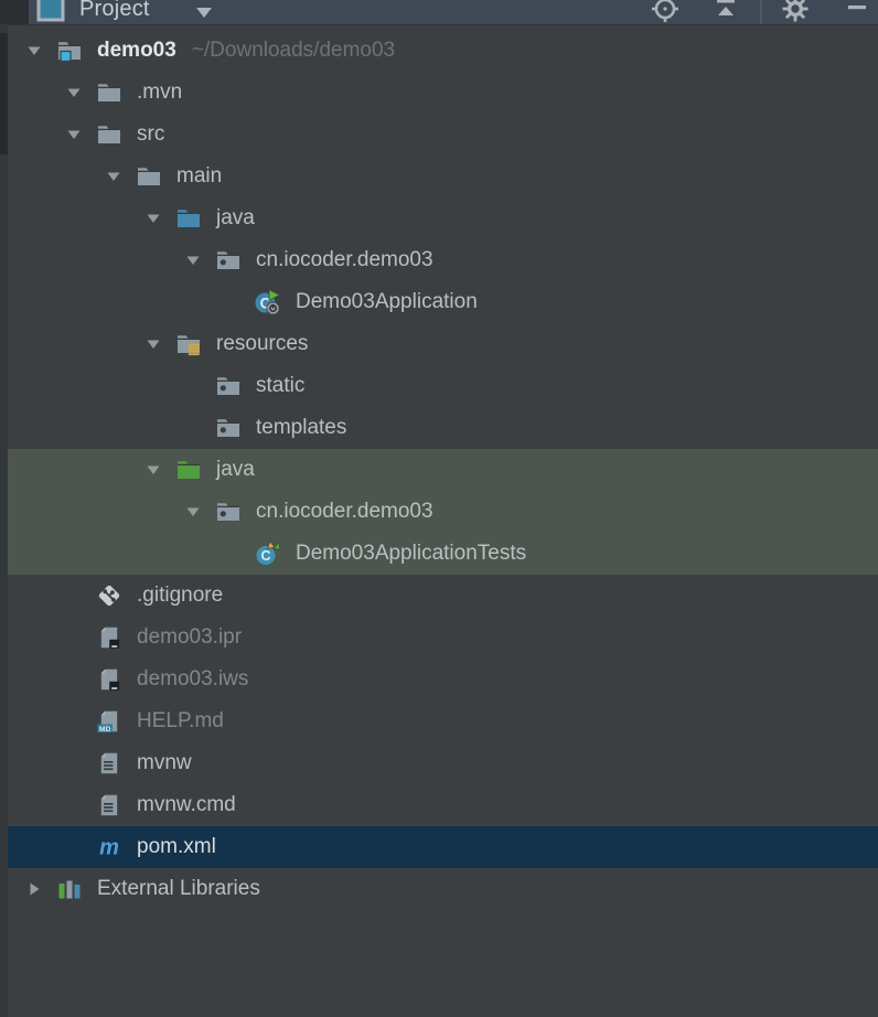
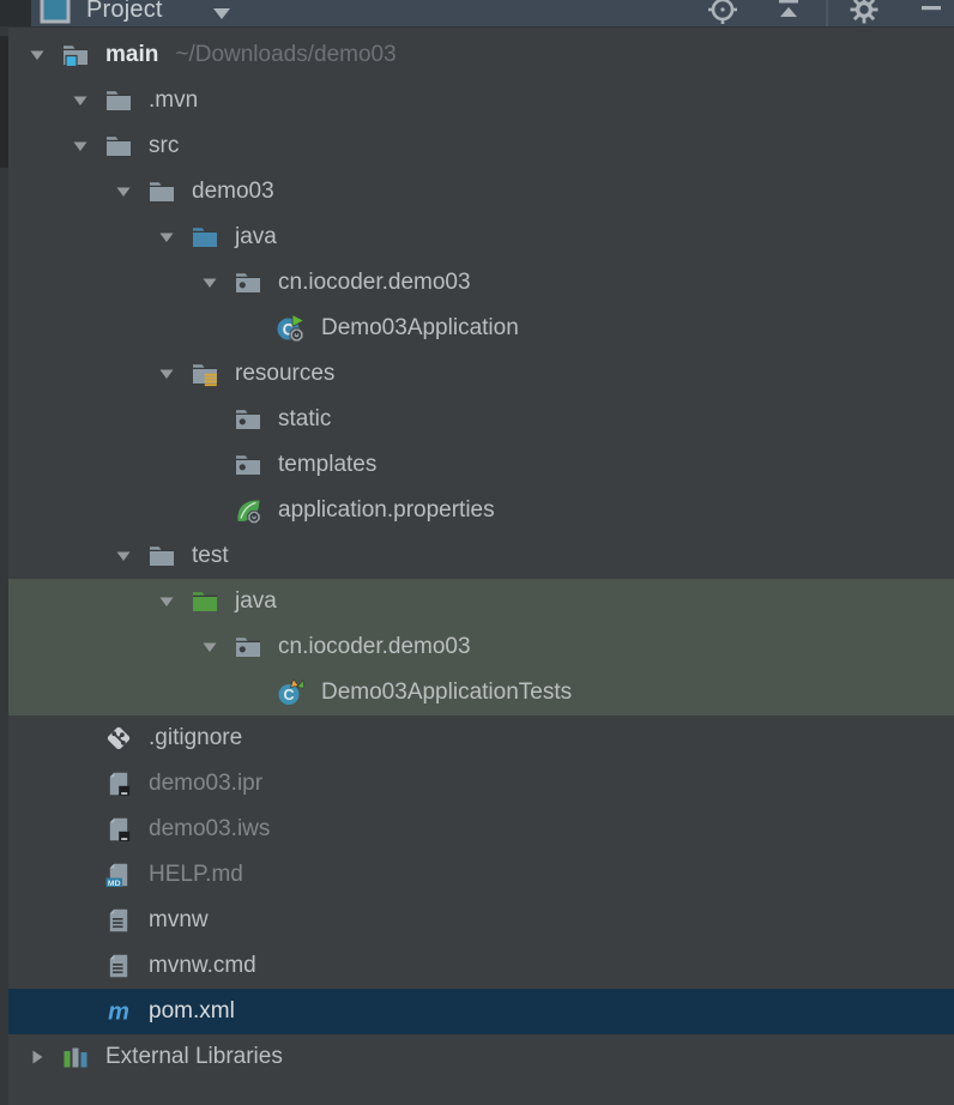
  Project
- demo03
+ main
  ~/Downloads/demo03
  .mvn
  src
- main
+ demo03
  java
  cn.iocoder.demo03
  C
  Demo03Application
  resources
  static
  templates
+ application.properties
+ test
  java
  cn.iocoder.demo03
  C
  Demo03ApplicationTests
  .gitignore
  demo03.ipr
  demo03.iws
  HELP.md
  mvnw
  mvnw.cmd
  m
  pom.xml
  External Libraries
